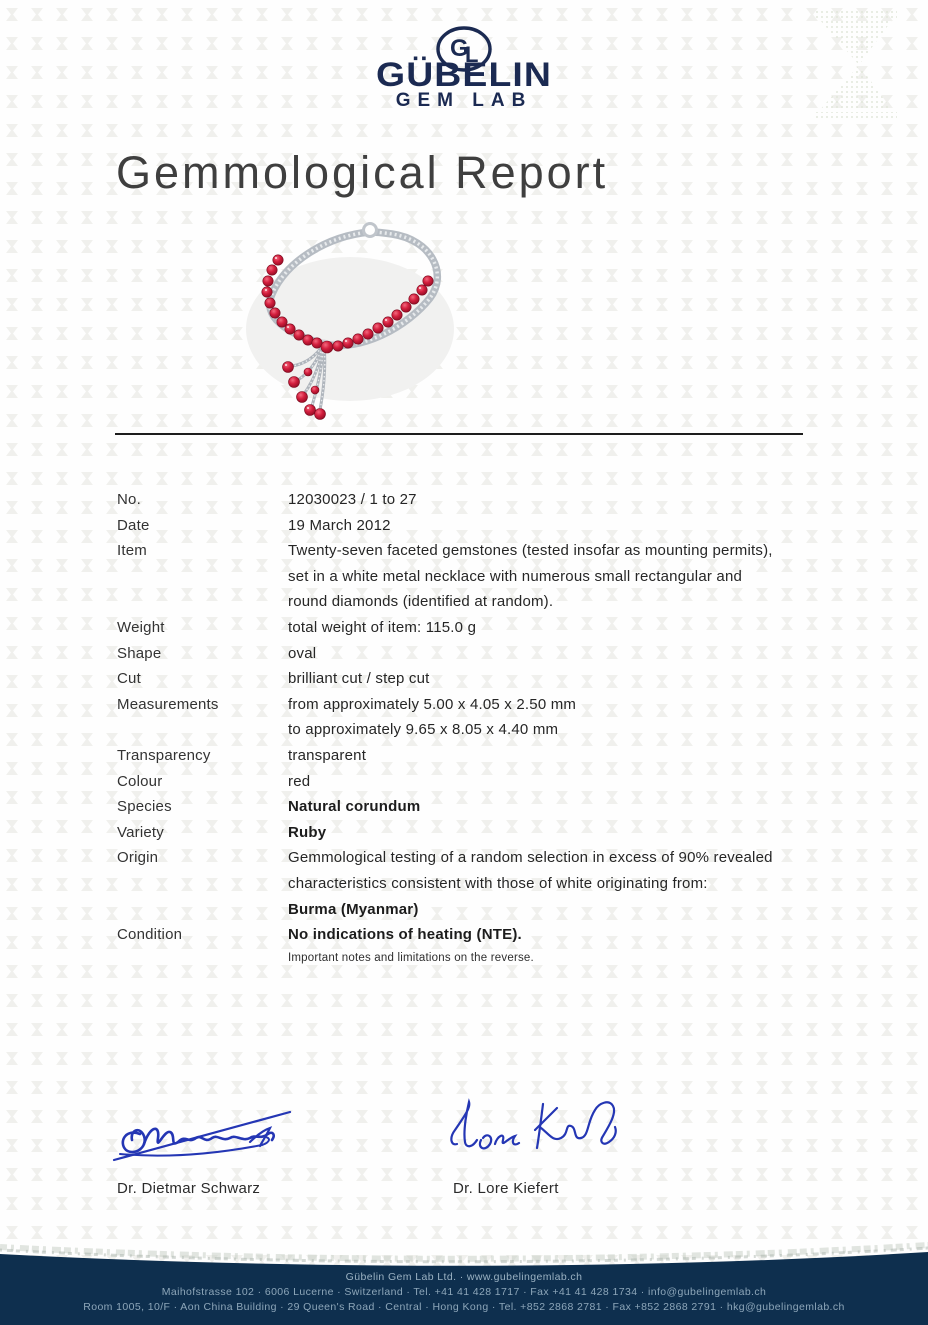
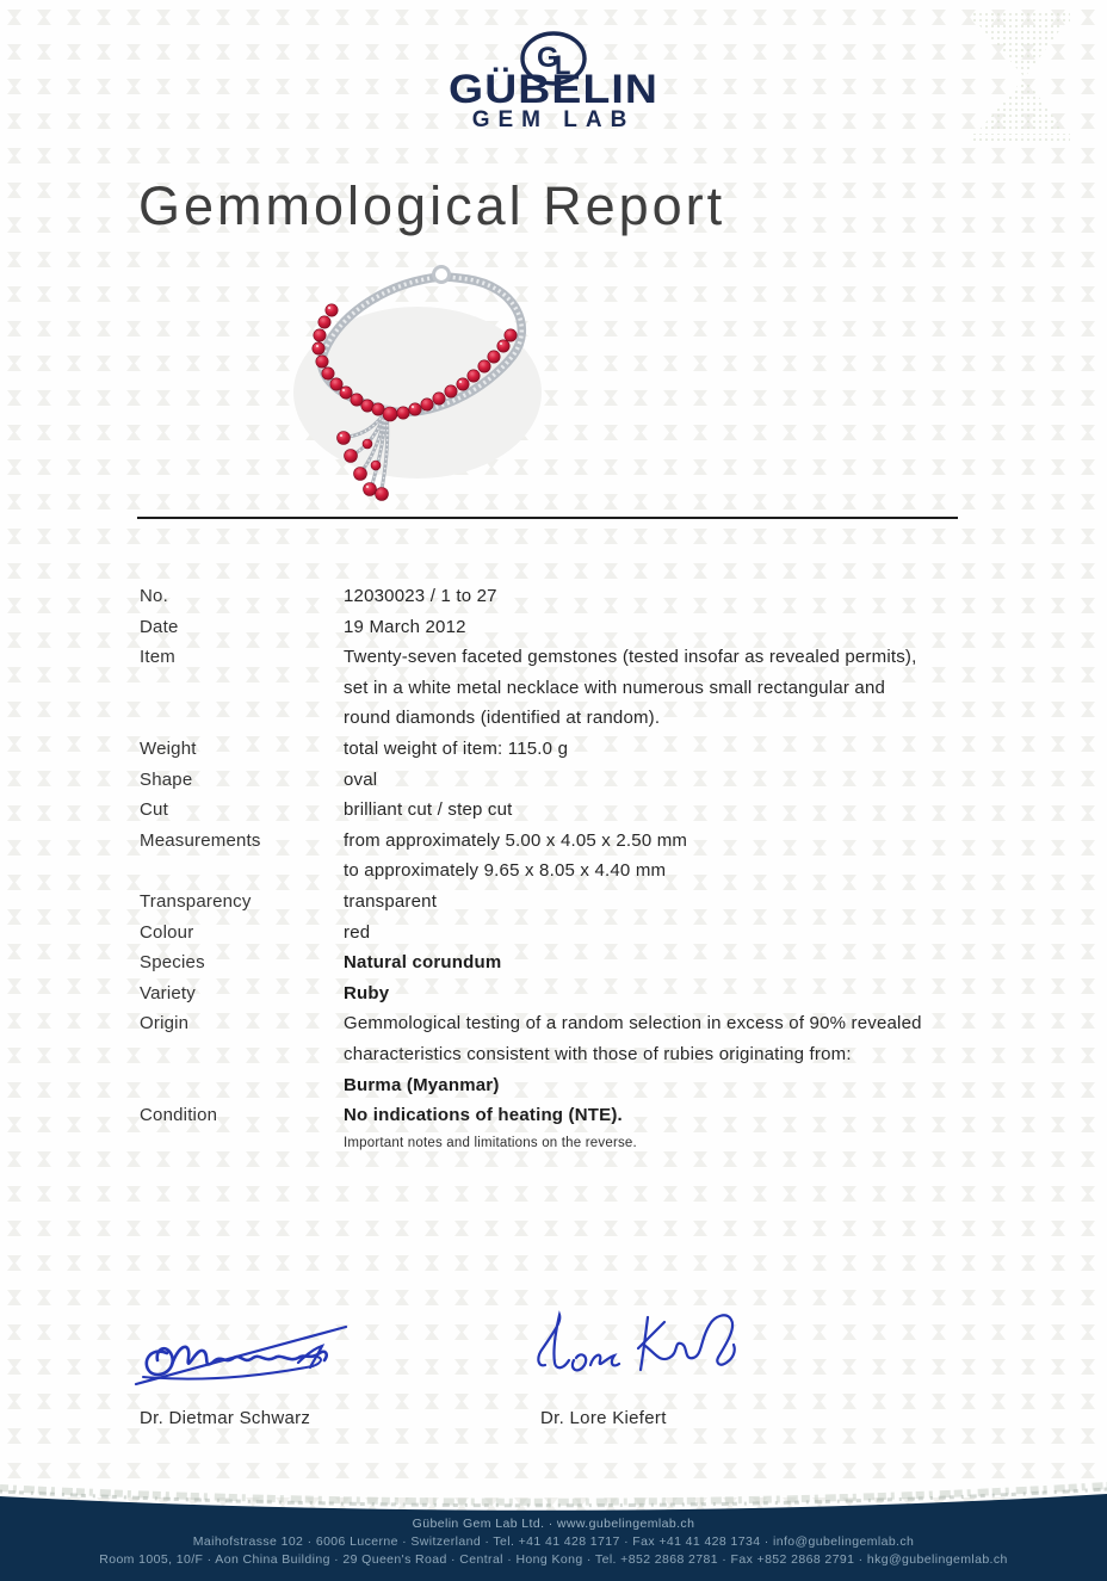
  G
  L
  GÜBELIN
  GEM LAB
  Gemmological Report
  No.
  12030023 / 1 to 27
  Date
  19 March 2012
  Item
- Twenty-seven faceted gemstones (tested insofar as mounting permits),
+ Twenty-seven faceted gemstones (tested insofar as revealed permits),
  set in a white metal necklace with numerous small rectangular and
  round diamonds (identified at random).
  Weight
  total weight of item: 115.0 g
  Shape
  oval
  Cut
  brilliant cut / step cut
  Measurements
  from approximately 5.00 x 4.05 x 2.50 mm
  to approximately 9.65 x 8.05 x 4.40 mm
  Transparency
  transparent
  Colour
  red
  Species
  Natural corundum
  Variety
  Ruby
  Origin
  Gemmological testing of a random selection in excess of 90% revealed
- characteristics consistent with those of white originating from:
+ characteristics consistent with those of rubies originating from:
  Burma (Myanmar)
  Condition
  No indications of heating (NTE).
  Important notes and limitations on the reverse.
  Dr. Dietmar Schwarz
  Dr. Lore Kiefert
  Gübelin Gem Lab Ltd. · www.gubelingemlab.ch
  Maihofstrasse 102 · 6006 Lucerne · Switzerland · Tel. +41 41 428 1717 · Fax +41 41 428 1734 · info@gubelingemlab.ch
  Room 1005, 10/F · Aon China Building · 29 Queen's Road · Central · Hong Kong · Tel. +852 2868 2781 · Fax +852 2868 2791 · hkg@gubelingemlab.ch
